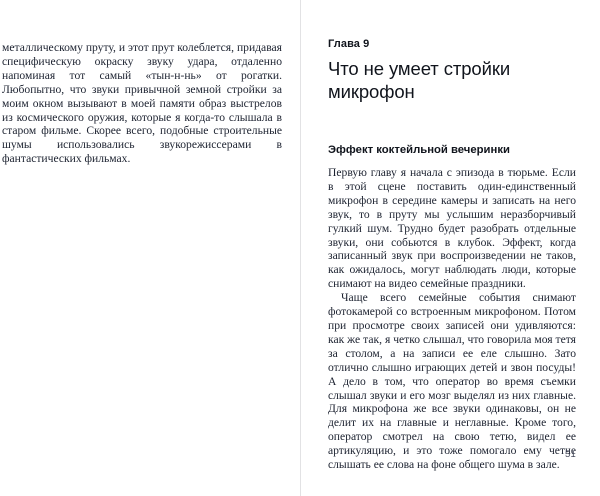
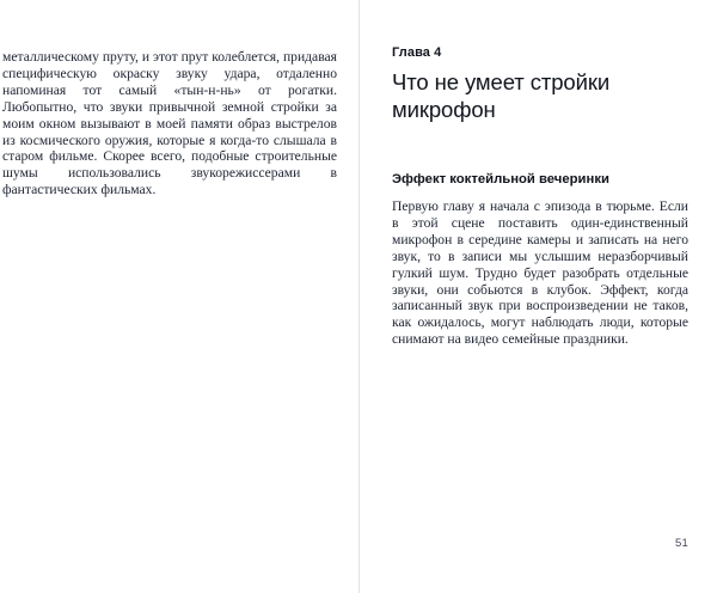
  металлическому пруту, и этот прут колеблется, придавая специфическую окраску звуку удара, отдаленно напоминая тот самый «тын-н-нь» от рогатки. Любопытно, что звуки привычной земной стройки за моим окном вызывают в моей памяти образ выстрелов из космического оружия, которые я когда-то слышала в старом фильме. Скорее всего, подобные строительные шумы использовались звукорежиссерами в фантастических фильмах.
- Глава 9
+ Глава 4
  Что не умеет стройки микрофон
  Эффект коктейльной вечеринки
- Первую главу я начала с эпизода в тюрьме. Если в этой сцене поставить один-единственный микрофон в середине камеры и записать на него звук, то в пруту мы услышим неразборчивый гулкий шум. Трудно будет разобрать отдельные звуки, они собьются в клубок. Эффект, когда записанный звук при воспроизведении не таков, как ожидалось, могут наблюдать люди, которые снимают на видео семейные праздники.
+ Первую главу я начала с эпизода в тюрьме. Если в этой сцене поставить один-единственный микрофон в середине камеры и записать на него звук, то в записи мы услышим неразборчивый гулкий шум. Трудно будет разобрать отдельные звуки, они собьются в клубок. Эффект, когда записанный звук при воспроизведении не таков, как ожидалось, могут наблюдать люди, которые снимают на видео семейные праздники.
- Чаще всего семейные события снимают фотокамерой со встроенным микрофоном. Потом при просмотре своих записей они удивляются: как же так, я четко слышал, что говорила моя тетя за столом, а на записи ее еле слышно. Зато отлично слышно играющих детей и звон посуды! А дело в том, что оператор во время съемки слышал звуки и его мозг выделял из них главные. Для микрофона же все звуки одинаковы, он не делит их на главные и неглавные. Кроме того, оператор смотрел на свою тетю, видел ее артикуляцию, и это тоже помогало ему четче слышать ее слова на фоне общего шума в зале.
  51
